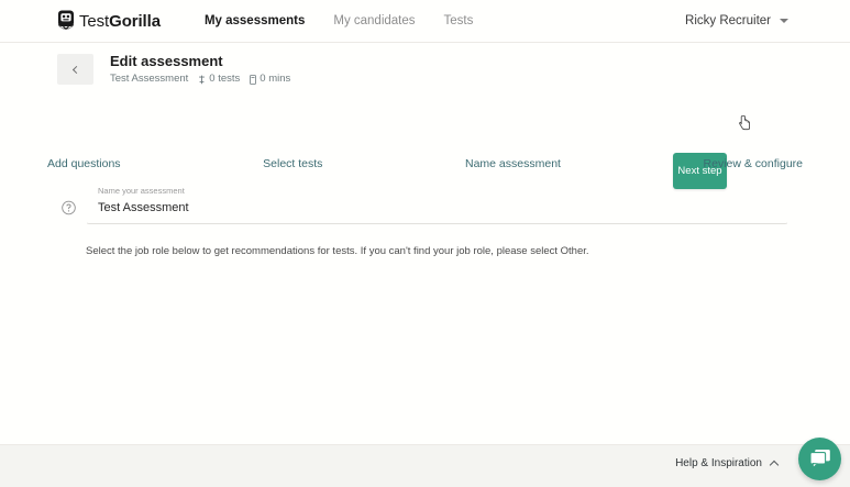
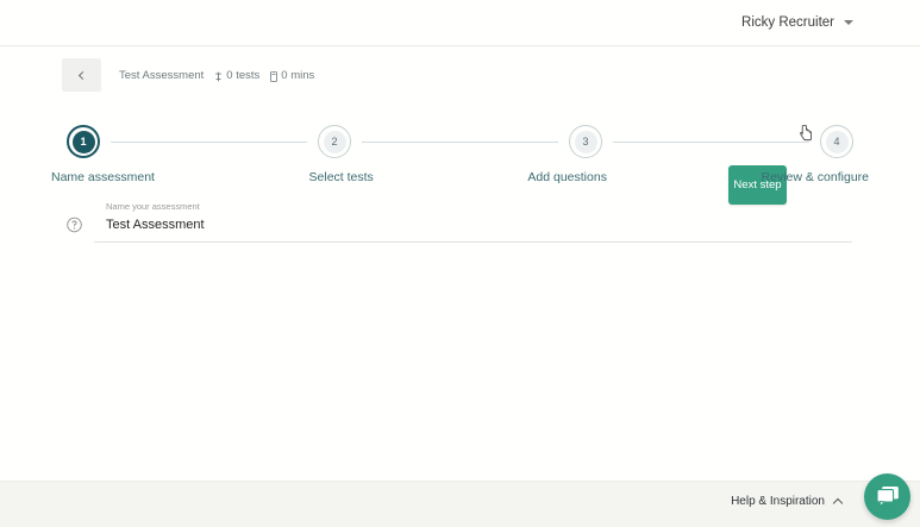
- TestGorilla
- My assessments
- My candidates
- Tests
  Ricky Recruiter
- Edit assessment
  Test Assessment
  0 tests
  0 mins
  Next step
+ 1
+ 2
+ 3
+ 4
- Add questions
+ Name assessment
  Select tests
- Name assessment
+ Add questions
  Review & configure
  Name your assessment
  Test Assessment
- Select the job role below to get recommendations for tests. If you can't find your job role, please select Other.
  Help & Inspiration
